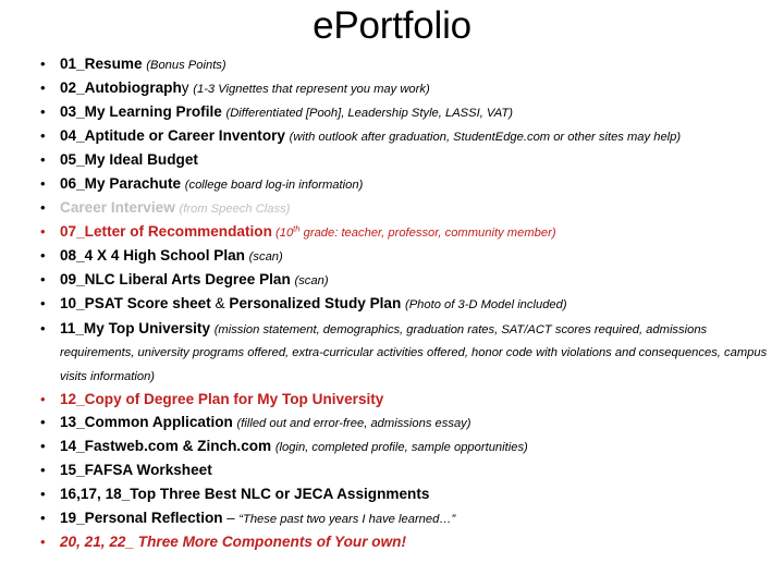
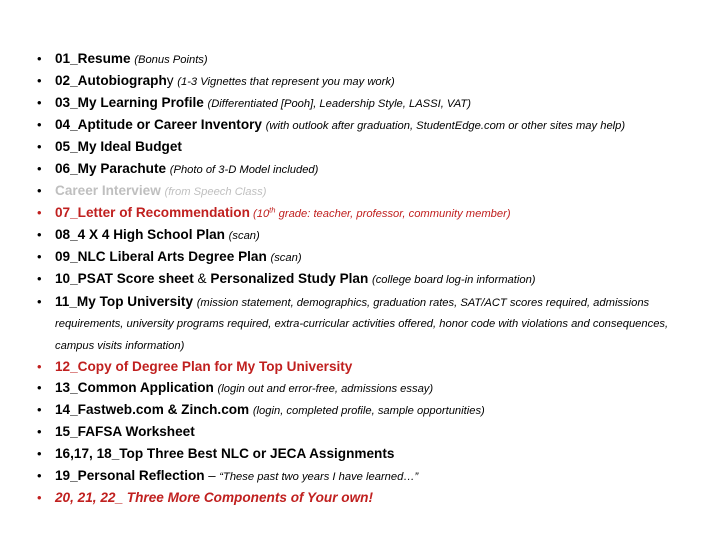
- ePortfolio
  •
  01_Resume (Bonus Points)
  •
  02_Autobiography (1-3 Vignettes that represent you may work)
  •
  03_My Learning Profile (Differentiated [Pooh], Leadership Style, LASSI, VAT)
  •
  04_Aptitude or Career Inventory (with outlook after graduation, StudentEdge.com or other sites may help)
  •
  05_My Ideal Budget
  •
- 06_My Parachute (college board log-in information)
+ 06_My Parachute (Photo of 3-D Model included)
  •
  Career Interview (from Speech Class)
  •
  07_Letter of Recommendation (10th grade: teacher, professor, community member)
  •
  08_4 X 4 High School Plan (scan)
  •
  09_NLC Liberal Arts Degree Plan (scan)
  •
- 10_PSAT Score sheet & Personalized Study Plan (Photo of 3-D Model included)
+ 10_PSAT Score sheet & Personalized Study Plan (college board log-in information)
  •
- 11_My Top University (mission statement, demographics, graduation rates, SAT/ACT scores required, admissions requirements, university programs offered, extra-curricular activities offered, honor code with violations and consequences, campus visits information)
+ 11_My Top University (mission statement, demographics, graduation rates, SAT/ACT scores required, admissions requirements, university programs required, extra-curricular activities offered, honor code with violations and consequences, campus visits information)
  •
  12_Copy of Degree Plan for My Top University
  •
- 13_Common Application (filled out and error-free, admissions essay)
+ 13_Common Application (login out and error-free, admissions essay)
  •
  14_Fastweb.com & Zinch.com (login, completed profile, sample opportunities)
  •
  15_FAFSA Worksheet
  •
  16,17, 18_Top Three Best NLC or JECA Assignments
  •
  19_Personal Reflection – “These past two years I have learned…”
  •
  20, 21, 22_ Three More Components of Your own!
